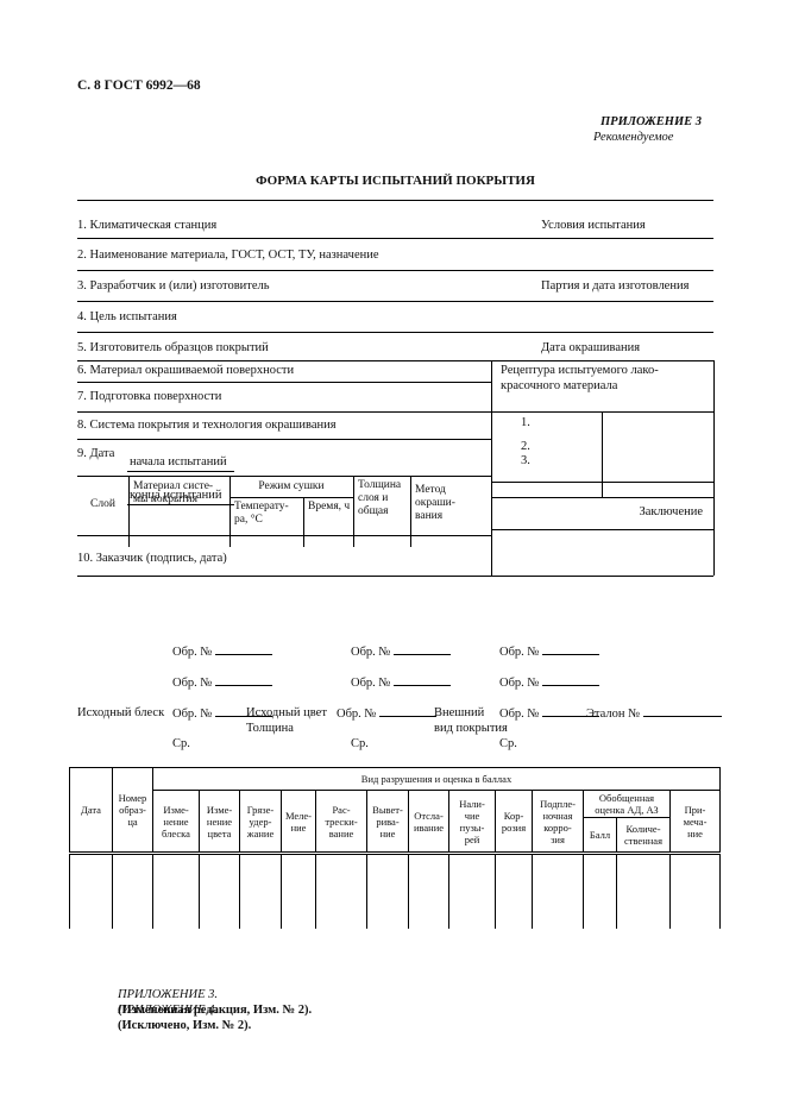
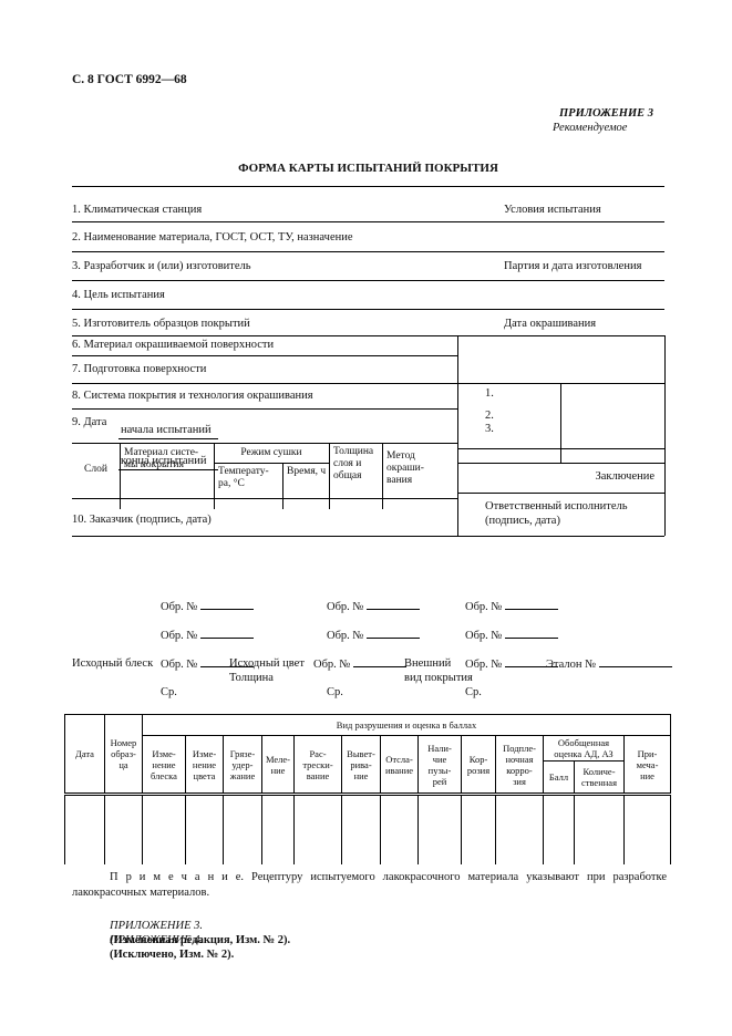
  С. 8 ГОСТ 6992—68
  ПРИЛОЖЕНИЕ 3
  Рекомендуемое
  ФОРМА КАРТЫ ИСПЫТАНИЙ ПОКРЫТИЯ
  1. Климатическая станция
  Условия испытания
  2. Наименование материала, ГОСТ, ОСТ, ТУ, назначение
  3. Разработчик и (или) изготовитель
  Партия и дата изготовления
  4. Цель испытания
  5. Изготовитель образцов покрытий
  Дата окрашивания
  6. Материал окрашиваемой поверхности
  7. Подготовка поверхности
  8. Система покрытия и технология окрашивания
  9. Дата
  начала испытаний
  конца испытаний
- Рецептура испытуемого лако-
- красочного материала
  1.
  2.
  3.
  Заключение
+ Ответственный исполнитель
+ (подпись, дата)
  10. Заказчик (подпись, дата)
  Слой
  Материал систе-
  мы покрытия
  Режим сушки
  Температу-
  ра, °С
  Время, ч
  Толщина
  слоя и
  общая
  Метод
  окраши-
  вания
  Обр. №
  Обр. №
  Обр. №
  Обр. №
  Обр. №
  Обр. №
  Исходный блеск
  Обр. №
  Исходный цвет
  Толщина
  Обр. №
  Внешний
  вид покрытия
  Обр. №
  Эталон №
  Ср.
  Ср.
  Ср.
  Дата	Номер образ- ца	Вид разрушения и оценка в баллах
  Изме- нение блеска	Изме- нение цвета	Грязе- удер- жание	Меле- ние	Рас- трески- вание	Вывет- рива- ние	Отсла- ивание	Нали- чие пузы- рей	Кор- розия	Подпле- ночная корро- зия	Обобщенная оценка АД, АЗ	При- меча- ние
  Балл	Количе- ственная
+ П р и м е ч а н и е. Рецептуру испытуемого лакокрасочного материала указывают при разработке лакокрасочных материалов.
  ПРИЛОЖЕНИЕ 3. (Измененная редакция, Изм. № 2).
  ПРИЛОЖЕНИЕ 4. (Исключено, Изм. № 2).
